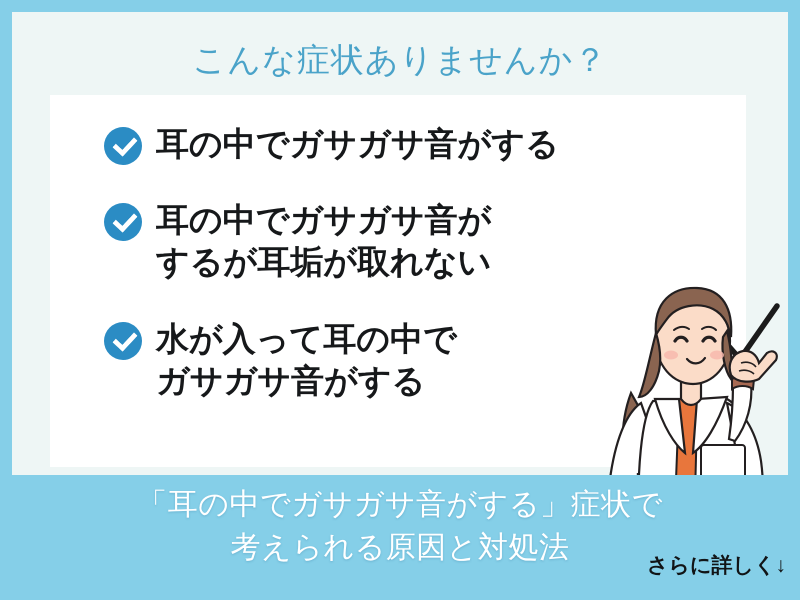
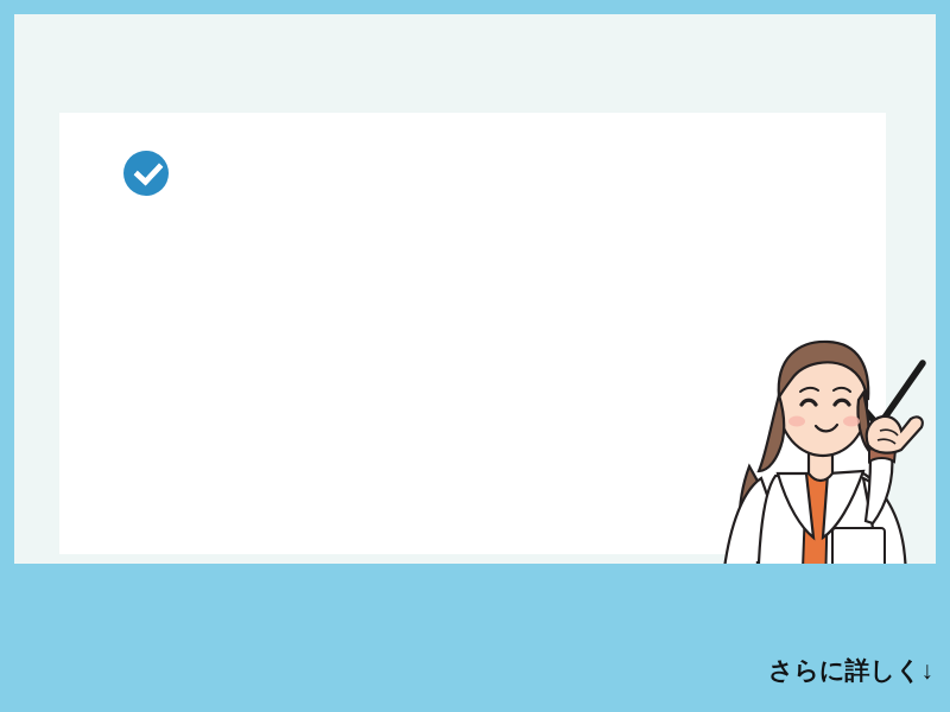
- こんな症状ありませんか？
- 耳の中でガサガサ音がする
- 耳の中でガサガサ音が
- するが耳垢が取れない
- 水が入って耳の中で
- ガサガサ音がする
- 「耳の中でガサガサ音がする」症状で
- 考えられる原因と対処法
  さらに詳しく↓
